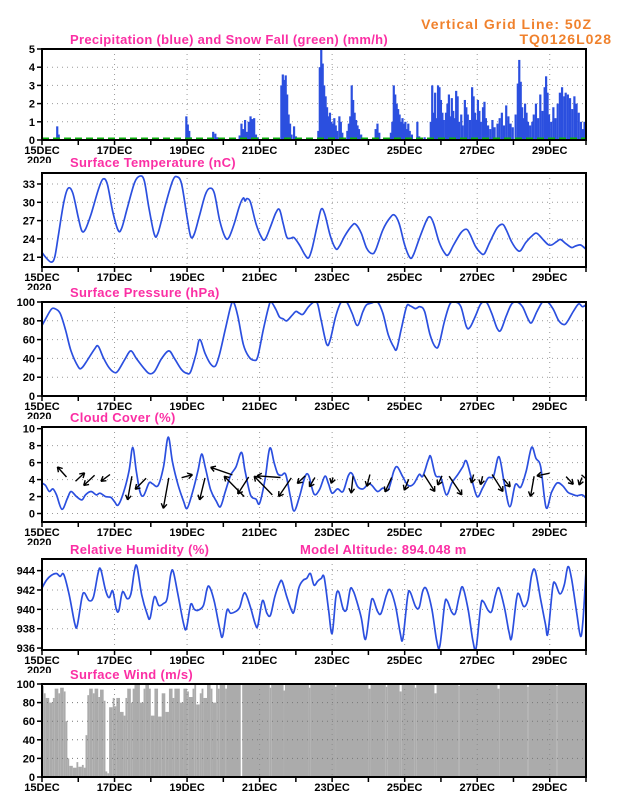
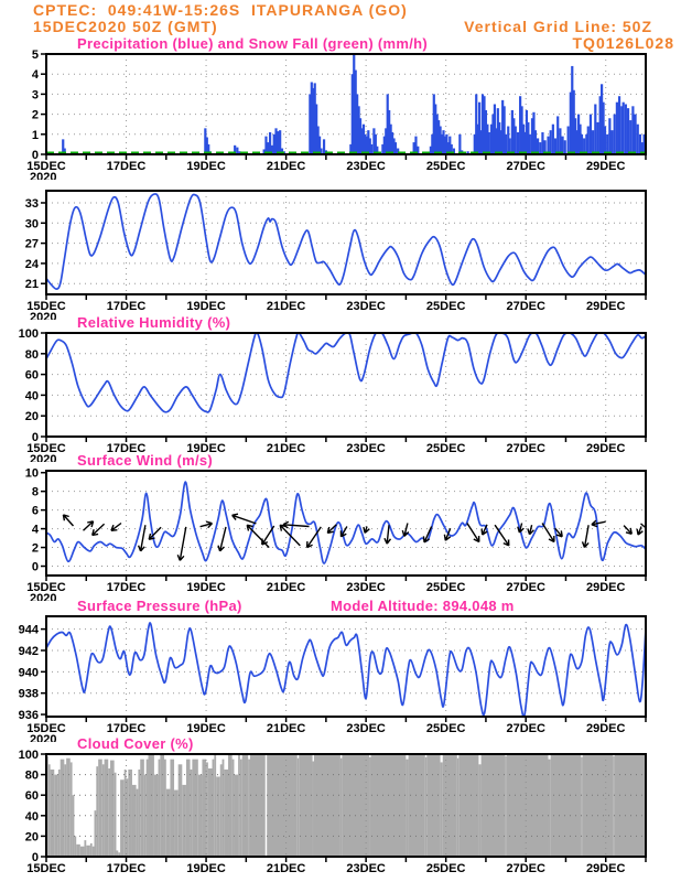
+ CPTEC: 049:41W-15:26S ITAPURANGA (GO)
+ 15DEC2020 50Z (GMT)
  Vertical Grid Line: 50Z
  TQ0126L028
  15DEC
  17DEC
  19DEC
  21DEC
  23DEC
  25DEC
  27DEC
  29DEC
  0
  1
  2
  3
  4
  5
  15DEC
  17DEC
  19DEC
  21DEC
  23DEC
  25DEC
  27DEC
  29DEC
  21
  24
  27
  30
  33
  15DEC
  17DEC
  19DEC
  21DEC
  23DEC
  25DEC
  27DEC
  29DEC
  0
  20
  40
  60
  80
  100
  15DEC
  17DEC
  19DEC
  21DEC
  23DEC
  25DEC
  27DEC
  29DEC
  0
  2
  4
  6
  8
  10
  15DEC
  17DEC
  19DEC
  21DEC
  23DEC
  25DEC
  27DEC
  29DEC
  936
  938
  940
  942
  944
  15DEC
  17DEC
  19DEC
  21DEC
  23DEC
  25DEC
  27DEC
  29DEC
  0
  20
  40
  60
  80
  100
  Precipitation (blue) and Snow Fall (green) (mm/h)
- Surface Temperature (nC)
- Surface Pressure (hPa)
+ Relative Humidity (%)
- Cloud Cover (%)
+ Surface Wind (m/s)
- Relative Humidity (%)
+ Surface Pressure (hPa)
  Model Altitude: 894.048 m
- Surface Wind (m/s)
+ Cloud Cover (%)
  2020
  2020
  2020
  2020
  2020
